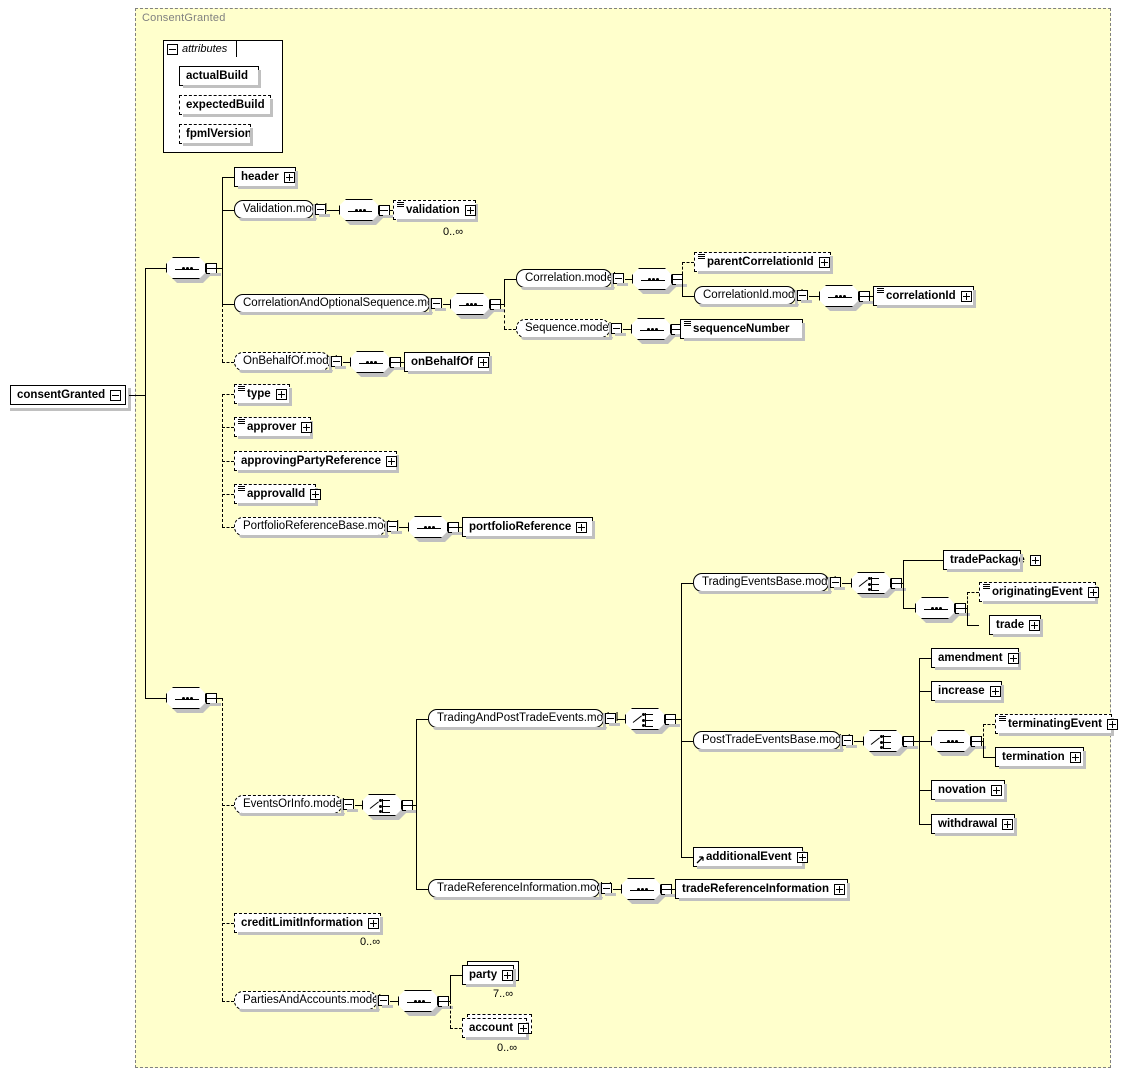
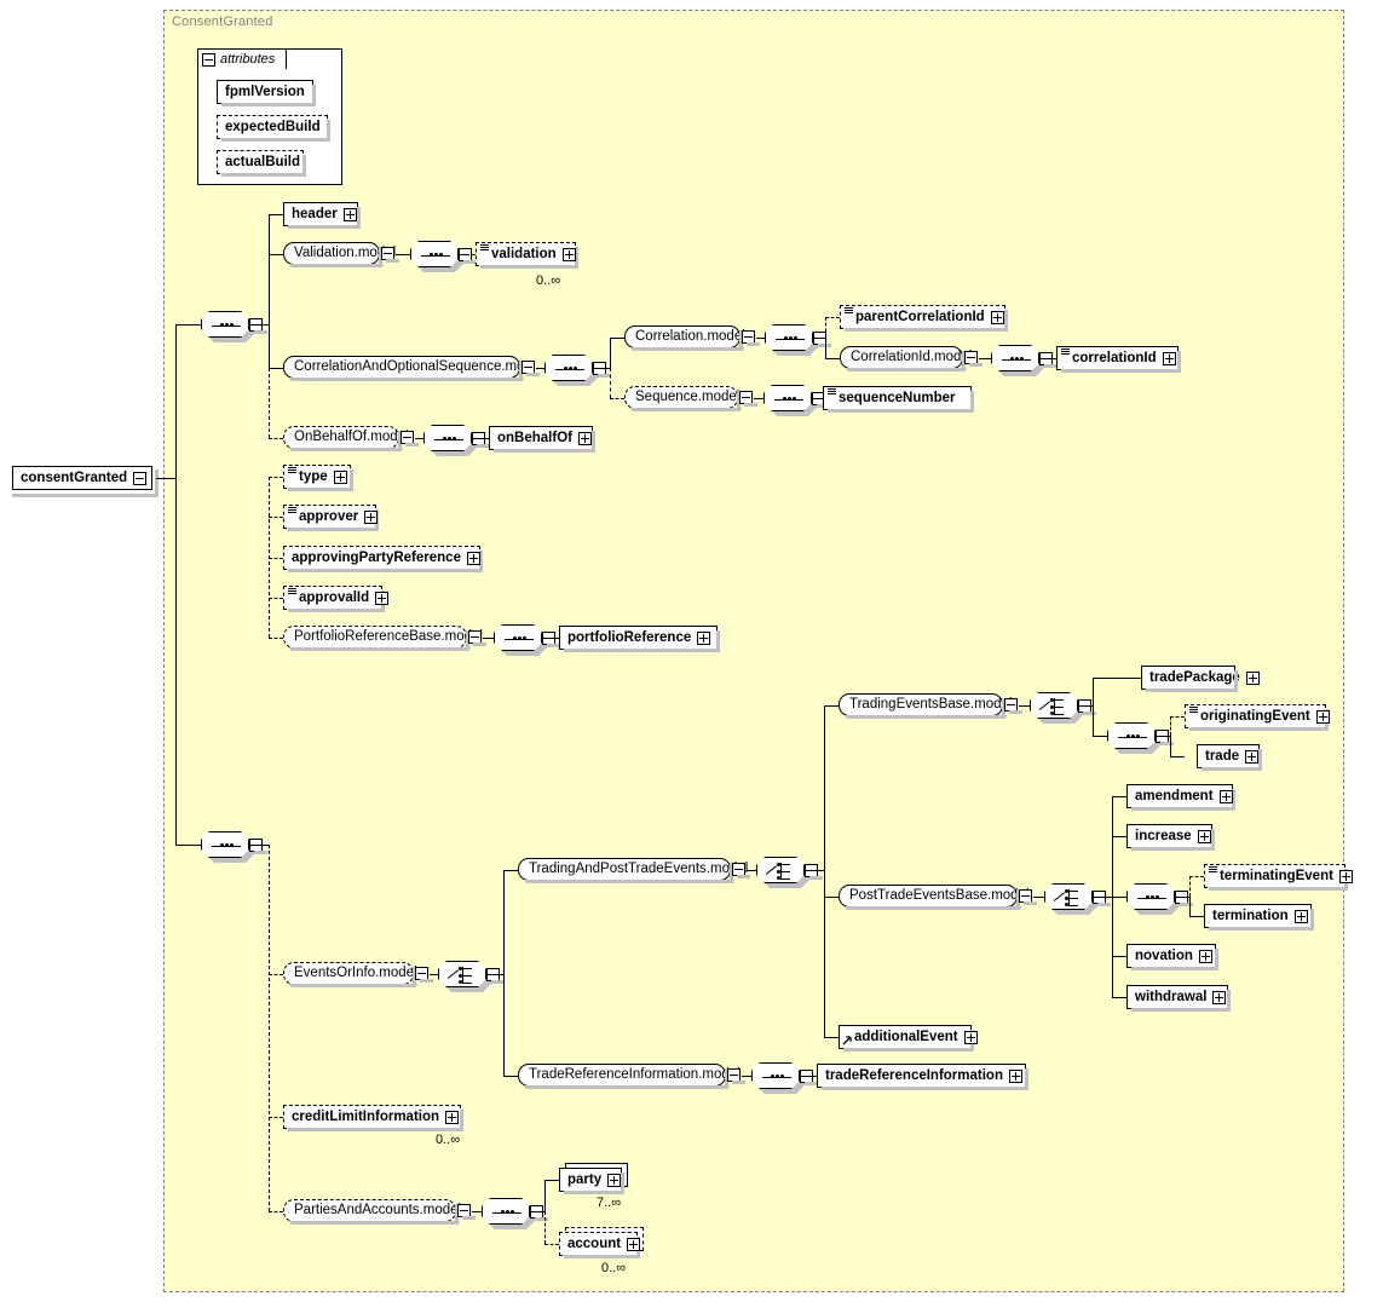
  ConsentGranted
  consentGranted
  attributes
- actualBuild
+ fpmlVersion
  expectedBuild
- fpmlVersion
+ actualBuild
  header
  Validation.mo
  validation
  0..∞
  CorrelationAndOptionalSequence.m
  Correlation.mod
  parentCorrelationId
  CorrelationId.mod
  correlationId
  Sequence.mode
  sequenceNumber
  OnBehalfOf.mod
  onBehalfOf
  type
  approver
  approvingPartyReference
  approvalId
  PortfolioReferenceBase.mo
  portfolioReference
  EventsOrInfo.mode
  TradingAndPostTradeEvents.mol
  TradingEventsBase.mod
  tradePackag
  originatingEvent
  trade
  PostTradeEventsBase.mod
  amendment
  increase
  novation
  withdrawal
  terminatingEvent
  termination
  additionalEvent
  TradeReferenceInformation.mo
  tradeReferenceInformation
  creditLimitInformation
  0..∞
  PartiesAndAccounts.mod
  party
  7..∞
  account
  0..∞
